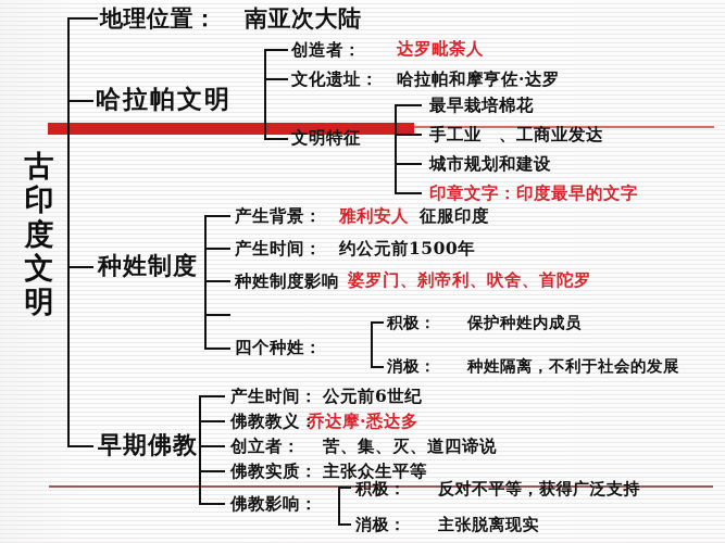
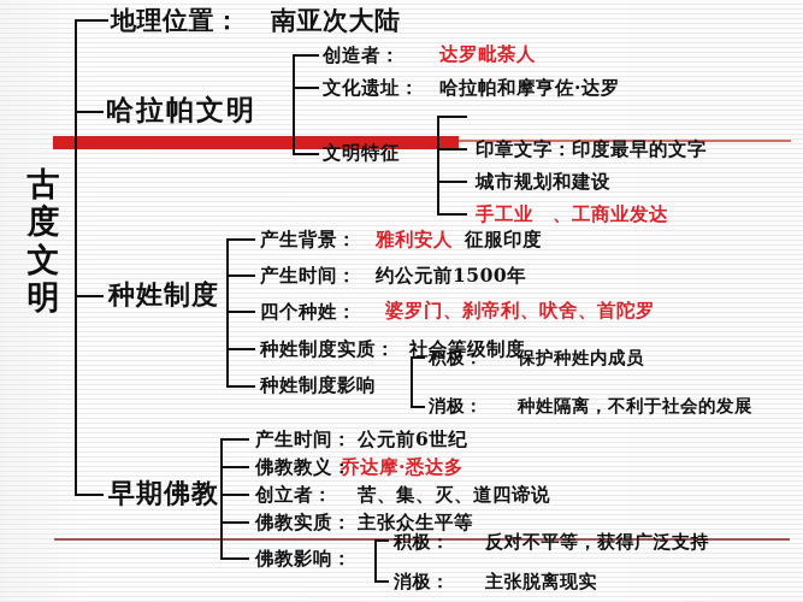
  古
- 印
  度
  文
  明
  地理位置：
  南亚次大陆
  哈拉帕文明
  种姓制度
  早期佛教
  创造者：
  达罗毗荼人
  文化遗址：
  哈拉帕和摩亨佐·达罗
  文明特征
- 最早栽培棉花
- 手工业 、工商业发达
+ 印章文字：印度最早的文字
  城市规划和建设
- 印章文字：印度最早的文字
+ 手工业 、工商业发达
  产生背景：
  雅利安人
  征服印度
  产生时间：
  约公元前1500年
- 种姓制度影响
+ 四个种姓：
  婆罗门、刹帝利、吠舍、首陀罗
+ 种姓制度实质：
+ 社会等级制度
- 四个种姓：
+ 种姓制度影响
  积极：
  保护种姓内成员
  消极：
  种姓隔离，不利于社会的发展
  产生时间：
  公元前6世纪
  佛教教义：
  乔达摩·悉达多
  创立者：
  苦、集、灭、道四谛说
  佛教实质：
  主张众生平等
  佛教影响：
  积极：
  反对不平等，获得广泛支持
  消极：
  主张脱离现实
